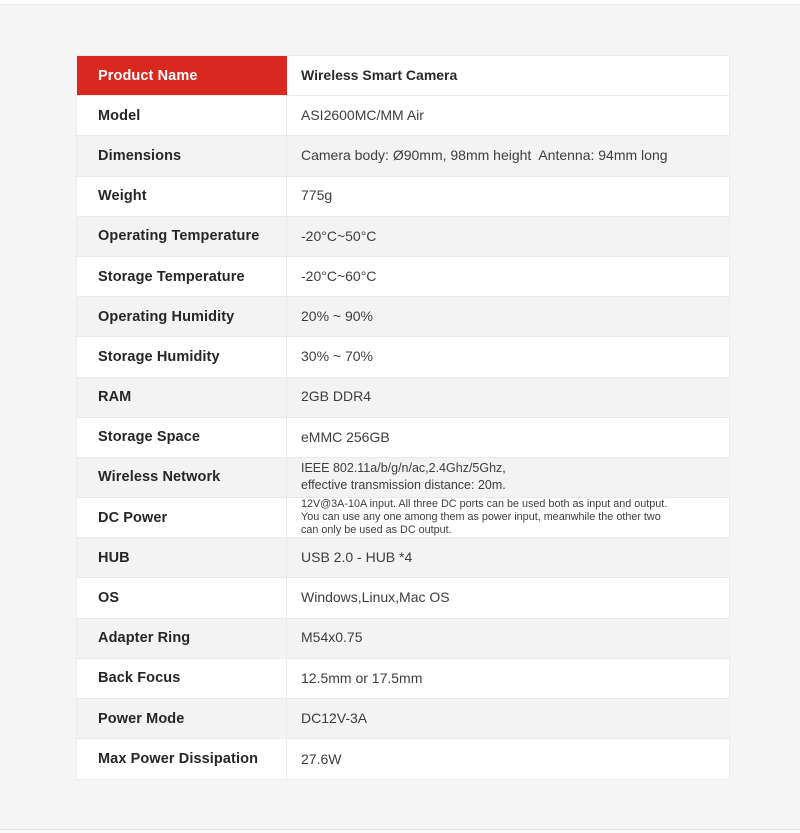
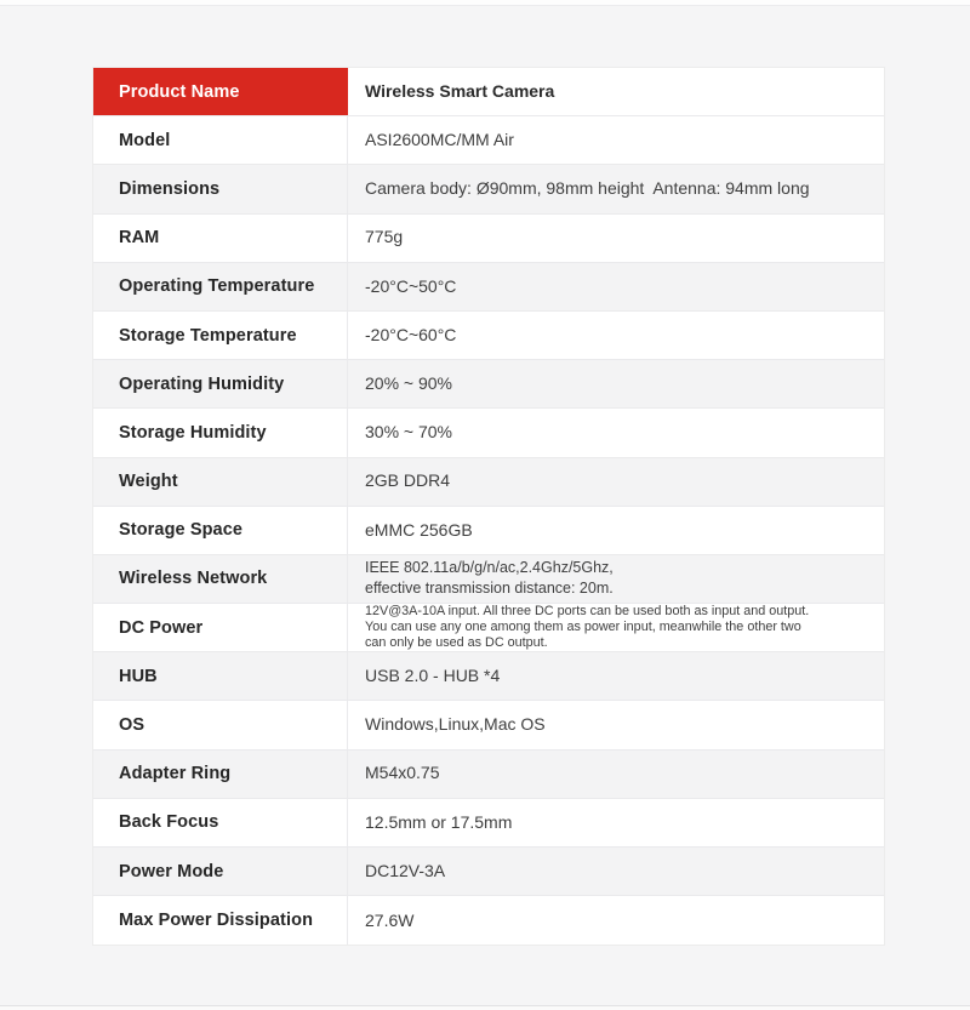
  Product Name
  Wireless Smart Camera
  Model
  ASI2600MC/MM Air
  Dimensions
  Camera body: Ø90mm, 98mm height Antenna: 94mm long
- Weight
+ RAM
  775g
  Operating Temperature
  -20°C~50°C
  Storage Temperature
  -20°C~60°C
  Operating Humidity
  20% ~ 90%
  Storage Humidity
  30% ~ 70%
- RAM
+ Weight
  2GB DDR4
  Storage Space
  eMMC 256GB
  Wireless Network
  IEEE 802.11a/b/g/n/ac,2.4Ghz/5Ghz,
  effective transmission distance: 20m.
  DC Power
  12V@3A-10A input. All three DC ports can be used both as input and output.
  You can use any one among them as power input, meanwhile the other two
  can only be used as DC output.
  HUB
  USB 2.0 - HUB *4
  OS
  Windows,Linux,Mac OS
  Adapter Ring
  M54x0.75
  Back Focus
  12.5mm or 17.5mm
  Power Mode
  DC12V-3A
  Max Power Dissipation
  27.6W
